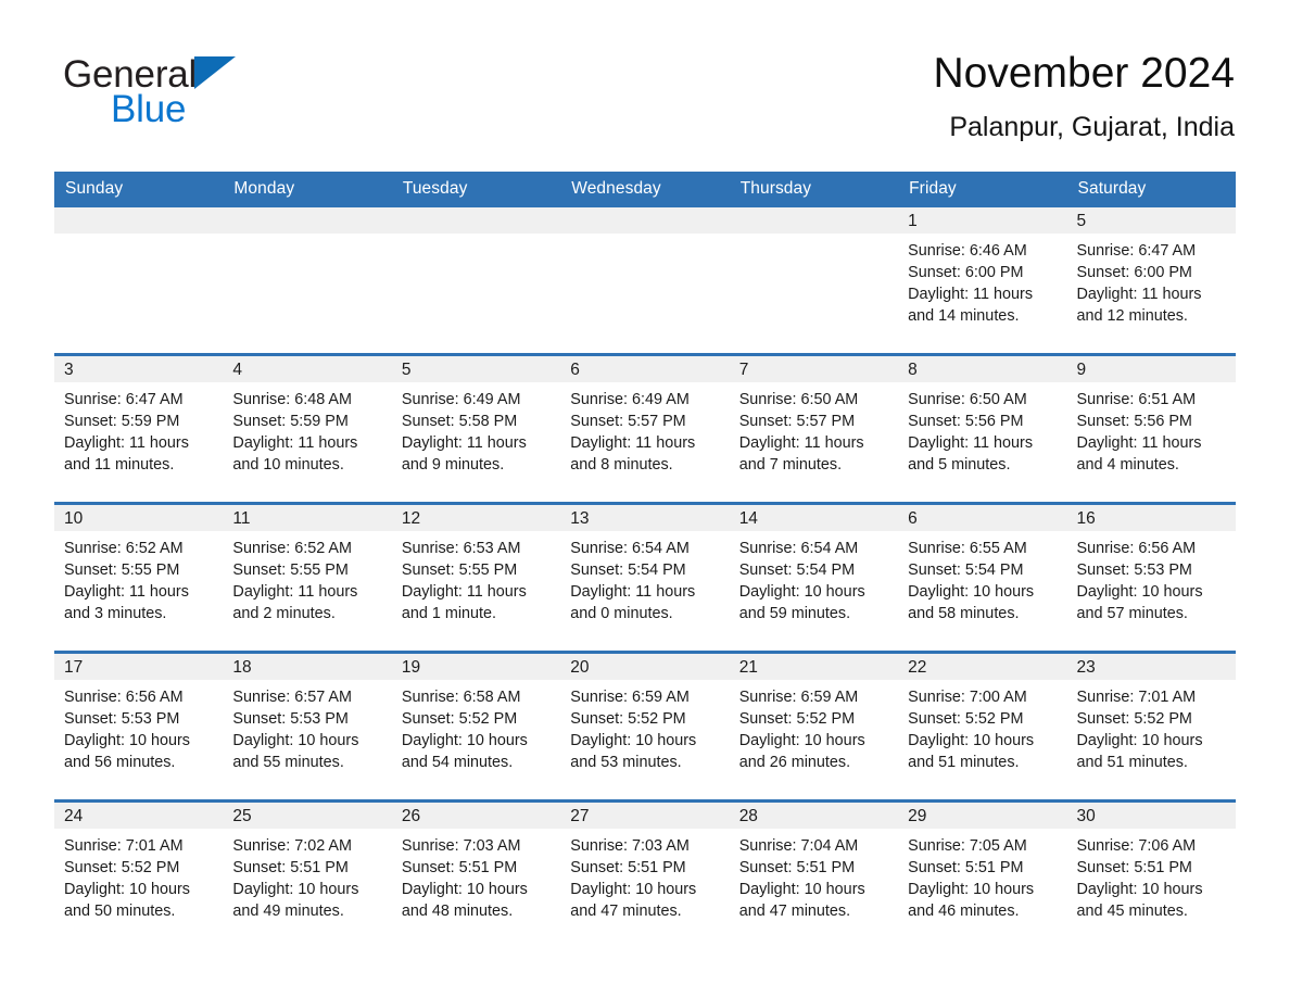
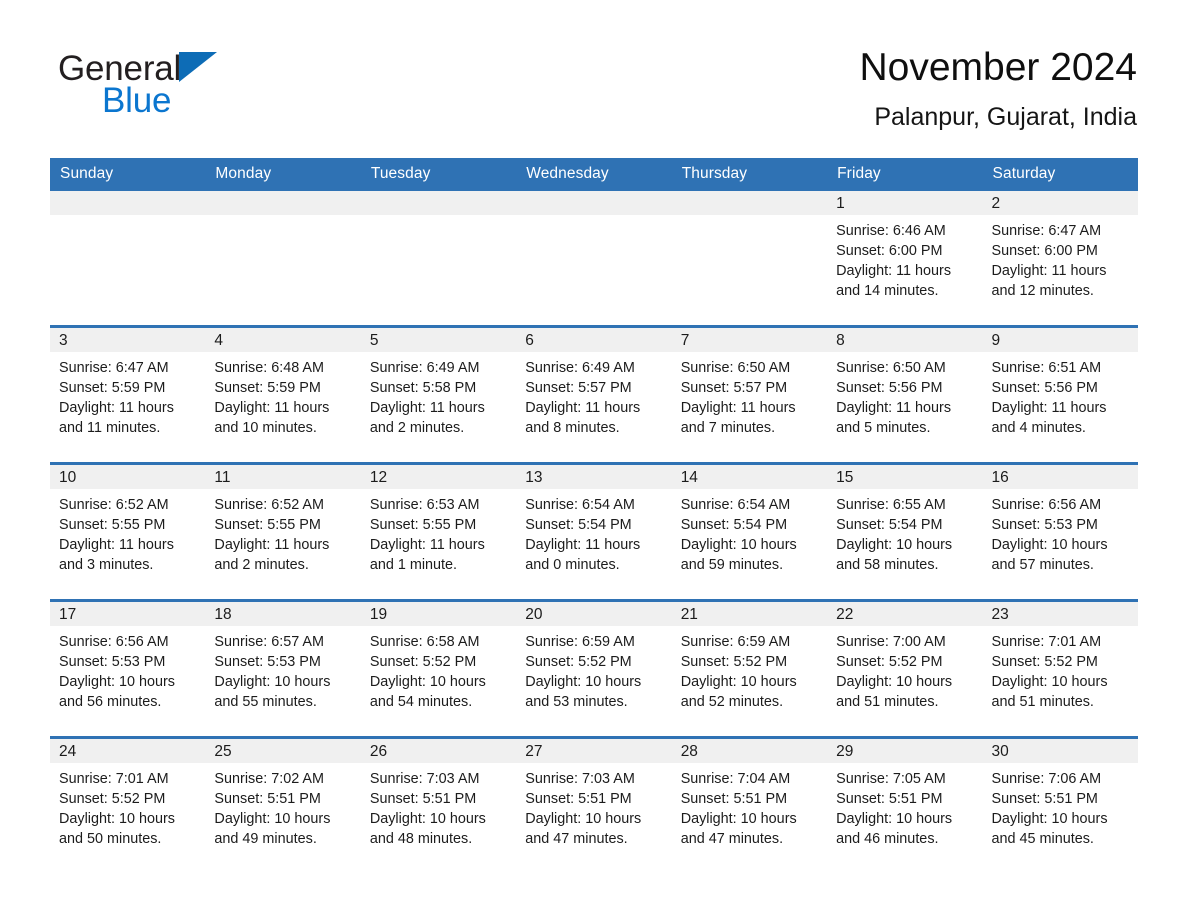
  General
  Blue
  November 2024
  Palanpur, Gujarat, India
  Sunday	Monday	Tuesday	Wednesday	Thursday	Friday	Saturday
- 					1Sunrise: 6:46 AMSunset: 6:00 PMDaylight: 11 hoursand 14 minutes.	5Sunrise: 6:47 AMSunset: 6:00 PMDaylight: 11 hoursand 12 minutes.
+ 					1Sunrise: 6:46 AMSunset: 6:00 PMDaylight: 11 hoursand 14 minutes.	2Sunrise: 6:47 AMSunset: 6:00 PMDaylight: 11 hoursand 12 minutes.
- 3Sunrise: 6:47 AMSunset: 5:59 PMDaylight: 11 hoursand 11 minutes.	4Sunrise: 6:48 AMSunset: 5:59 PMDaylight: 11 hoursand 10 minutes.	5Sunrise: 6:49 AMSunset: 5:58 PMDaylight: 11 hoursand 9 minutes.	6Sunrise: 6:49 AMSunset: 5:57 PMDaylight: 11 hoursand 8 minutes.	7Sunrise: 6:50 AMSunset: 5:57 PMDaylight: 11 hoursand 7 minutes.	8Sunrise: 6:50 AMSunset: 5:56 PMDaylight: 11 hoursand 5 minutes.	9Sunrise: 6:51 AMSunset: 5:56 PMDaylight: 11 hoursand 4 minutes.
+ 3Sunrise: 6:47 AMSunset: 5:59 PMDaylight: 11 hoursand 11 minutes.	4Sunrise: 6:48 AMSunset: 5:59 PMDaylight: 11 hoursand 10 minutes.	5Sunrise: 6:49 AMSunset: 5:58 PMDaylight: 11 hoursand 2 minutes.	6Sunrise: 6:49 AMSunset: 5:57 PMDaylight: 11 hoursand 8 minutes.	7Sunrise: 6:50 AMSunset: 5:57 PMDaylight: 11 hoursand 7 minutes.	8Sunrise: 6:50 AMSunset: 5:56 PMDaylight: 11 hoursand 5 minutes.	9Sunrise: 6:51 AMSunset: 5:56 PMDaylight: 11 hoursand 4 minutes.
- 10Sunrise: 6:52 AMSunset: 5:55 PMDaylight: 11 hoursand 3 minutes.	11Sunrise: 6:52 AMSunset: 5:55 PMDaylight: 11 hoursand 2 minutes.	12Sunrise: 6:53 AMSunset: 5:55 PMDaylight: 11 hoursand 1 minute.	13Sunrise: 6:54 AMSunset: 5:54 PMDaylight: 11 hoursand 0 minutes.	14Sunrise: 6:54 AMSunset: 5:54 PMDaylight: 10 hoursand 59 minutes.	6Sunrise: 6:55 AMSunset: 5:54 PMDaylight: 10 hoursand 58 minutes.	16Sunrise: 6:56 AMSunset: 5:53 PMDaylight: 10 hoursand 57 minutes.
+ 10Sunrise: 6:52 AMSunset: 5:55 PMDaylight: 11 hoursand 3 minutes.	11Sunrise: 6:52 AMSunset: 5:55 PMDaylight: 11 hoursand 2 minutes.	12Sunrise: 6:53 AMSunset: 5:55 PMDaylight: 11 hoursand 1 minute.	13Sunrise: 6:54 AMSunset: 5:54 PMDaylight: 11 hoursand 0 minutes.	14Sunrise: 6:54 AMSunset: 5:54 PMDaylight: 10 hoursand 59 minutes.	15Sunrise: 6:55 AMSunset: 5:54 PMDaylight: 10 hoursand 58 minutes.	16Sunrise: 6:56 AMSunset: 5:53 PMDaylight: 10 hoursand 57 minutes.
- 17Sunrise: 6:56 AMSunset: 5:53 PMDaylight: 10 hoursand 56 minutes.	18Sunrise: 6:57 AMSunset: 5:53 PMDaylight: 10 hoursand 55 minutes.	19Sunrise: 6:58 AMSunset: 5:52 PMDaylight: 10 hoursand 54 minutes.	20Sunrise: 6:59 AMSunset: 5:52 PMDaylight: 10 hoursand 53 minutes.	21Sunrise: 6:59 AMSunset: 5:52 PMDaylight: 10 hoursand 26 minutes.	22Sunrise: 7:00 AMSunset: 5:52 PMDaylight: 10 hoursand 51 minutes.	23Sunrise: 7:01 AMSunset: 5:52 PMDaylight: 10 hoursand 51 minutes.
+ 17Sunrise: 6:56 AMSunset: 5:53 PMDaylight: 10 hoursand 56 minutes.	18Sunrise: 6:57 AMSunset: 5:53 PMDaylight: 10 hoursand 55 minutes.	19Sunrise: 6:58 AMSunset: 5:52 PMDaylight: 10 hoursand 54 minutes.	20Sunrise: 6:59 AMSunset: 5:52 PMDaylight: 10 hoursand 53 minutes.	21Sunrise: 6:59 AMSunset: 5:52 PMDaylight: 10 hoursand 52 minutes.	22Sunrise: 7:00 AMSunset: 5:52 PMDaylight: 10 hoursand 51 minutes.	23Sunrise: 7:01 AMSunset: 5:52 PMDaylight: 10 hoursand 51 minutes.
  24Sunrise: 7:01 AMSunset: 5:52 PMDaylight: 10 hoursand 50 minutes.	25Sunrise: 7:02 AMSunset: 5:51 PMDaylight: 10 hoursand 49 minutes.	26Sunrise: 7:03 AMSunset: 5:51 PMDaylight: 10 hoursand 48 minutes.	27Sunrise: 7:03 AMSunset: 5:51 PMDaylight: 10 hoursand 47 minutes.	28Sunrise: 7:04 AMSunset: 5:51 PMDaylight: 10 hoursand 47 minutes.	29Sunrise: 7:05 AMSunset: 5:51 PMDaylight: 10 hoursand 46 minutes.	30Sunrise: 7:06 AMSunset: 5:51 PMDaylight: 10 hoursand 45 minutes.
